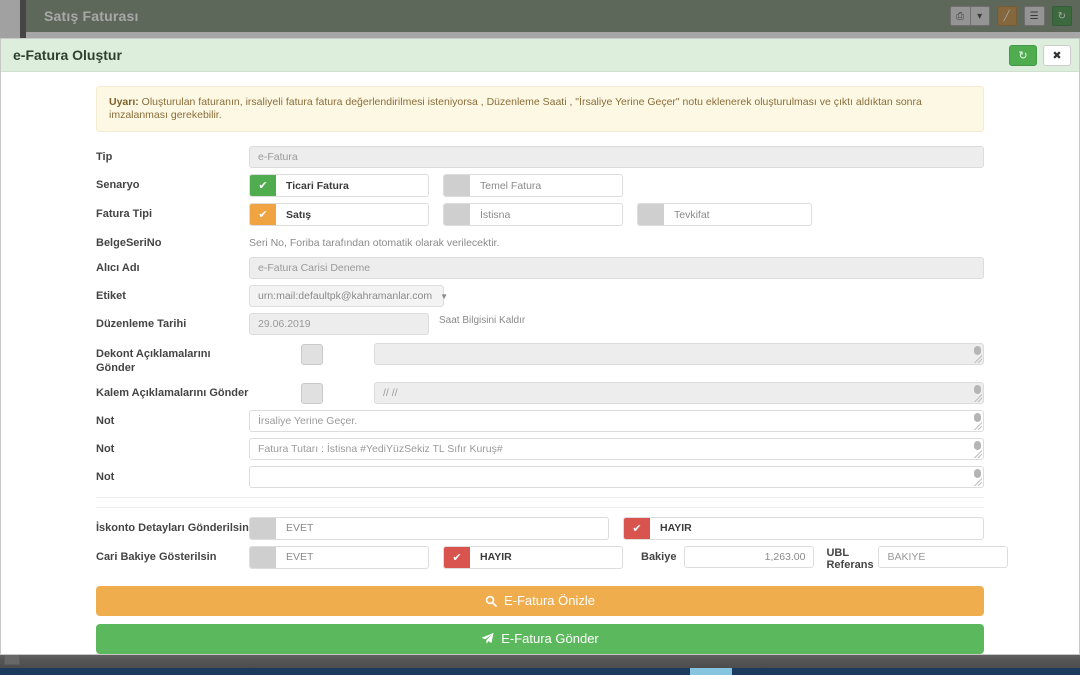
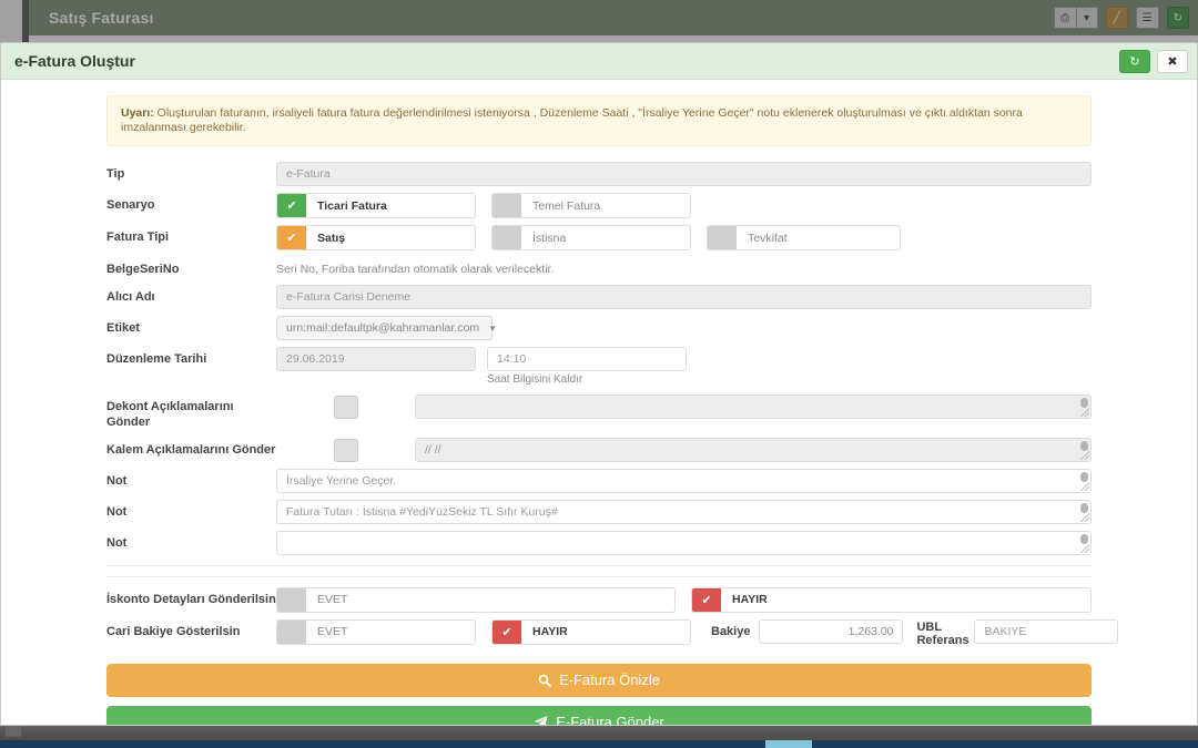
  Satış Faturası
  ⎙
  ▾
  ╱
  ☰
  ↻
  e-Fatura Oluştur
  ↻
  ✖
  Uyarı: Oluşturulan faturanın, irsaliyeli fatura fatura değerlendirilmesi isteniyorsa , Düzenleme Saati , "İrsaliye Yerine Geçer" notu eklenerek oluşturulması ve çıktı aldıktan sonra imzalanması gerekebilir.
  Tip
  e-Fatura
  Senaryo
  ✔
  Ticari Fatura
  Temel Fatura
  Fatura Tipi
  ✔
  Satış
  İstisna
  Tevkifat
  BelgeSeriNo
  Seri No, Foriba tarafından otomatik olarak verilecektir.
  Alıcı Adı
  e-Fatura Carisi Deneme
  Etiket
  urn:mail:defaultpk@kahramanlar.com
  ▼
  Düzenleme Tarihi
  29.06.2019
+ 14:10
  Saat Bilgisini Kaldır
  Dekont Açıklamalarını Gönder
  Kalem Açıklamalarını Gönder
  // //
  Not
  İrsaliye Yerine Geçer.
  Not
  Fatura Tutarı : İstisna #YediYüzSekiz TL Sıfır Kuruş#
  Not
  İskonto Detayları Gönderilsin
  EVET
  ✔
  HAYIR
  Cari Bakiye Gösterilsin
  EVET
  ✔
  HAYIR
  Bakiye
  1,263.00
  UBL Referans
  BAKIYE
  E-Fatura Önizle
  E-Fatura Gönder
